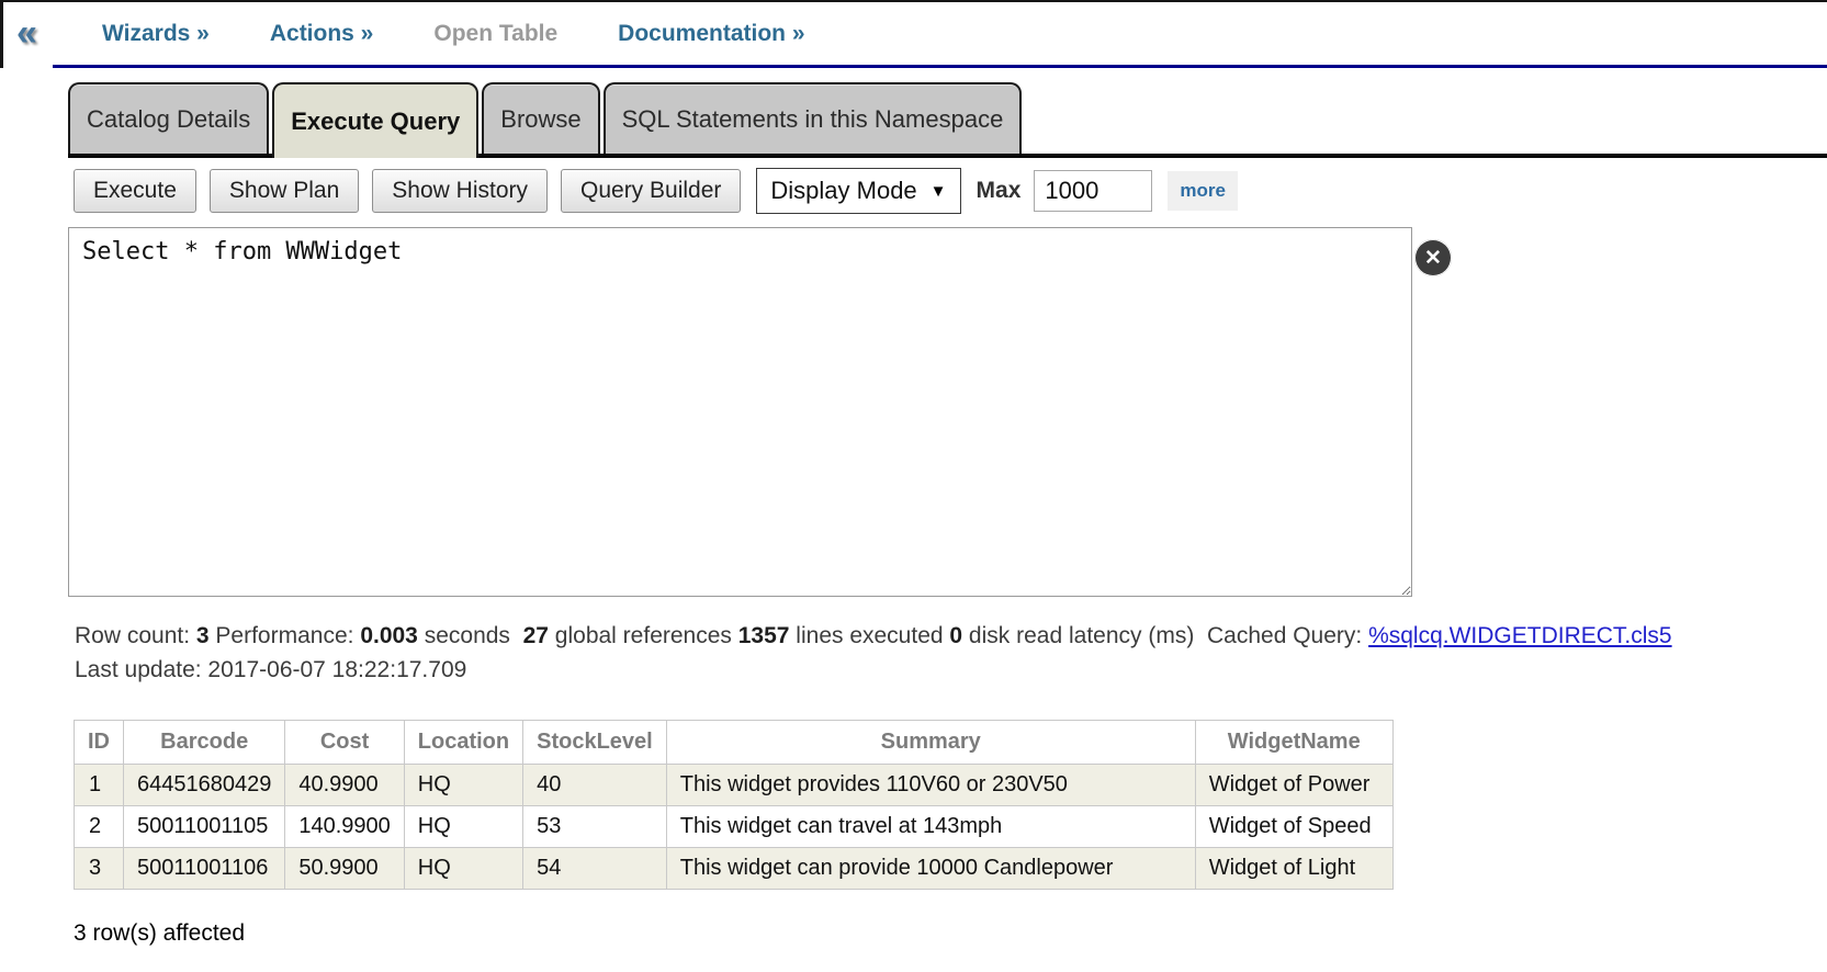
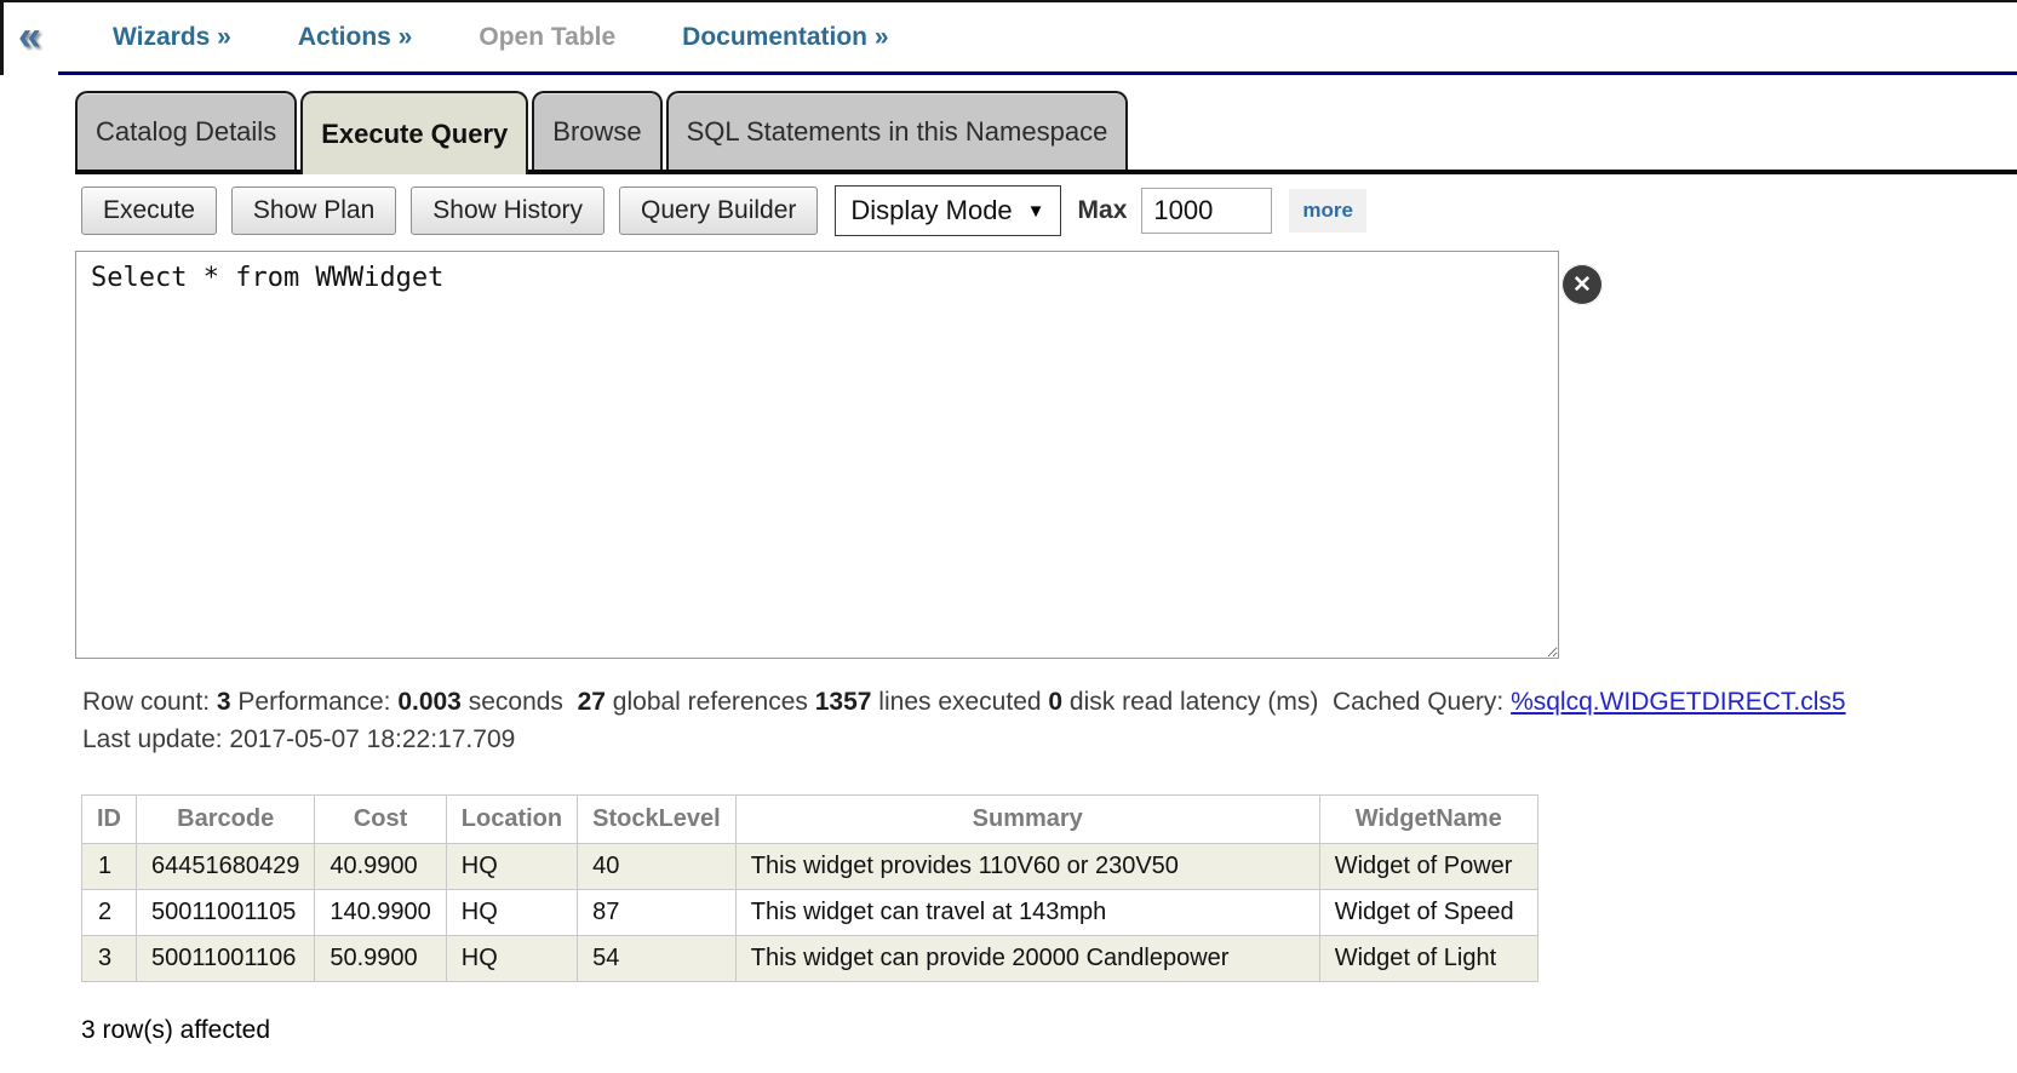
  «
  Wizards »
  Actions »
  Open Table
  Documentation »
  Catalog Details
  Execute Query
  Browse
  SQL Statements in this Namespace
  Execute
  Show Plan
  Show History
  Query Builder
  Display Mode
  ▼
  Max
  1000
  more
  Select * from WWWidget
  ✕
- Row count: 3 Performance: 0.003 seconds 27 global references 1357 lines executed 0 disk read latency (ms) Cached Query: %sqlcq.WIDGETDIRECT.cls5 Last update: 2017-06-07 18:22:17.709
+ Row count: 3 Performance: 0.003 seconds 27 global references 1357 lines executed 0 disk read latency (ms) Cached Query: %sqlcq.WIDGETDIRECT.cls5 Last update: 2017-05-07 18:22:17.709
  ID	Barcode	Cost	Location	StockLevel	Summary	WidgetName
  1	64451680429	40.9900	HQ	40	This widget provides 110V60 or 230V50	Widget of Power
- 2	50011001105	140.9900	HQ	53	This widget can travel at 143mph	Widget of Speed
+ 2	50011001105	140.9900	HQ	87	This widget can travel at 143mph	Widget of Speed
- 3	50011001106	50.9900	HQ	54	This widget can provide 10000 Candlepower	Widget of Light
+ 3	50011001106	50.9900	HQ	54	This widget can provide 20000 Candlepower	Widget of Light
  3 row(s) affected
